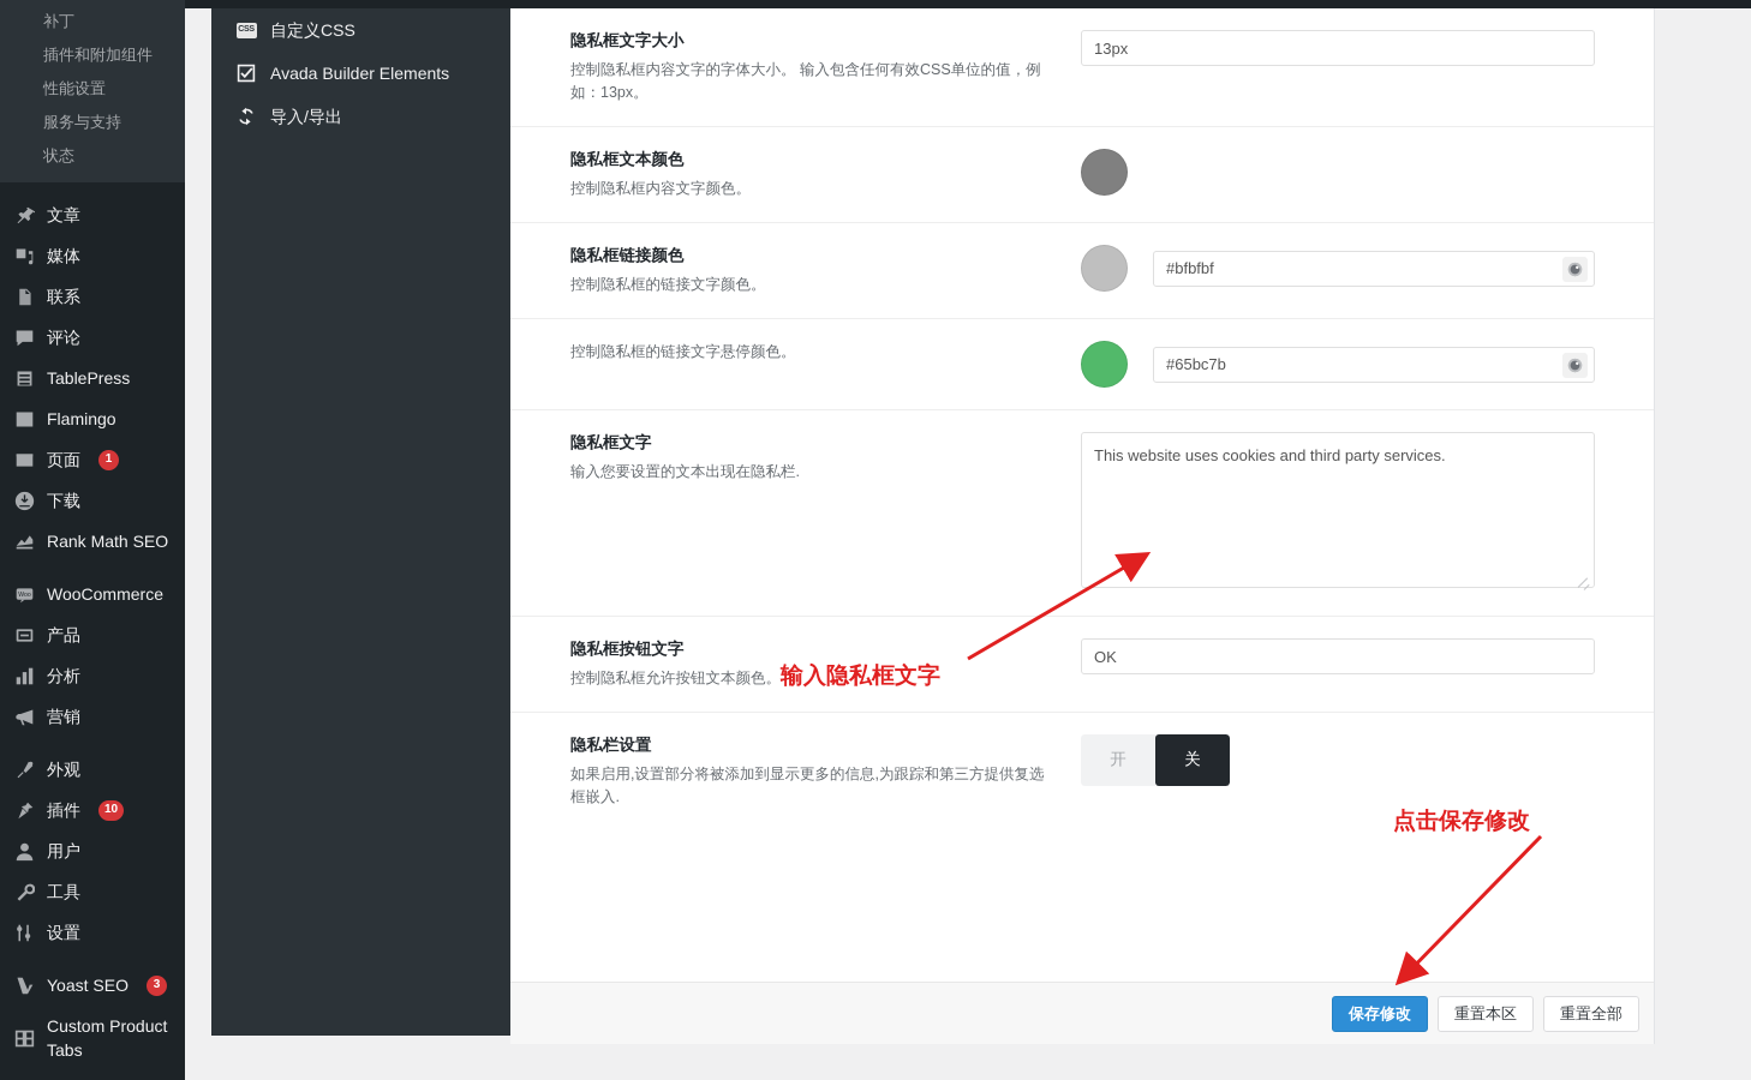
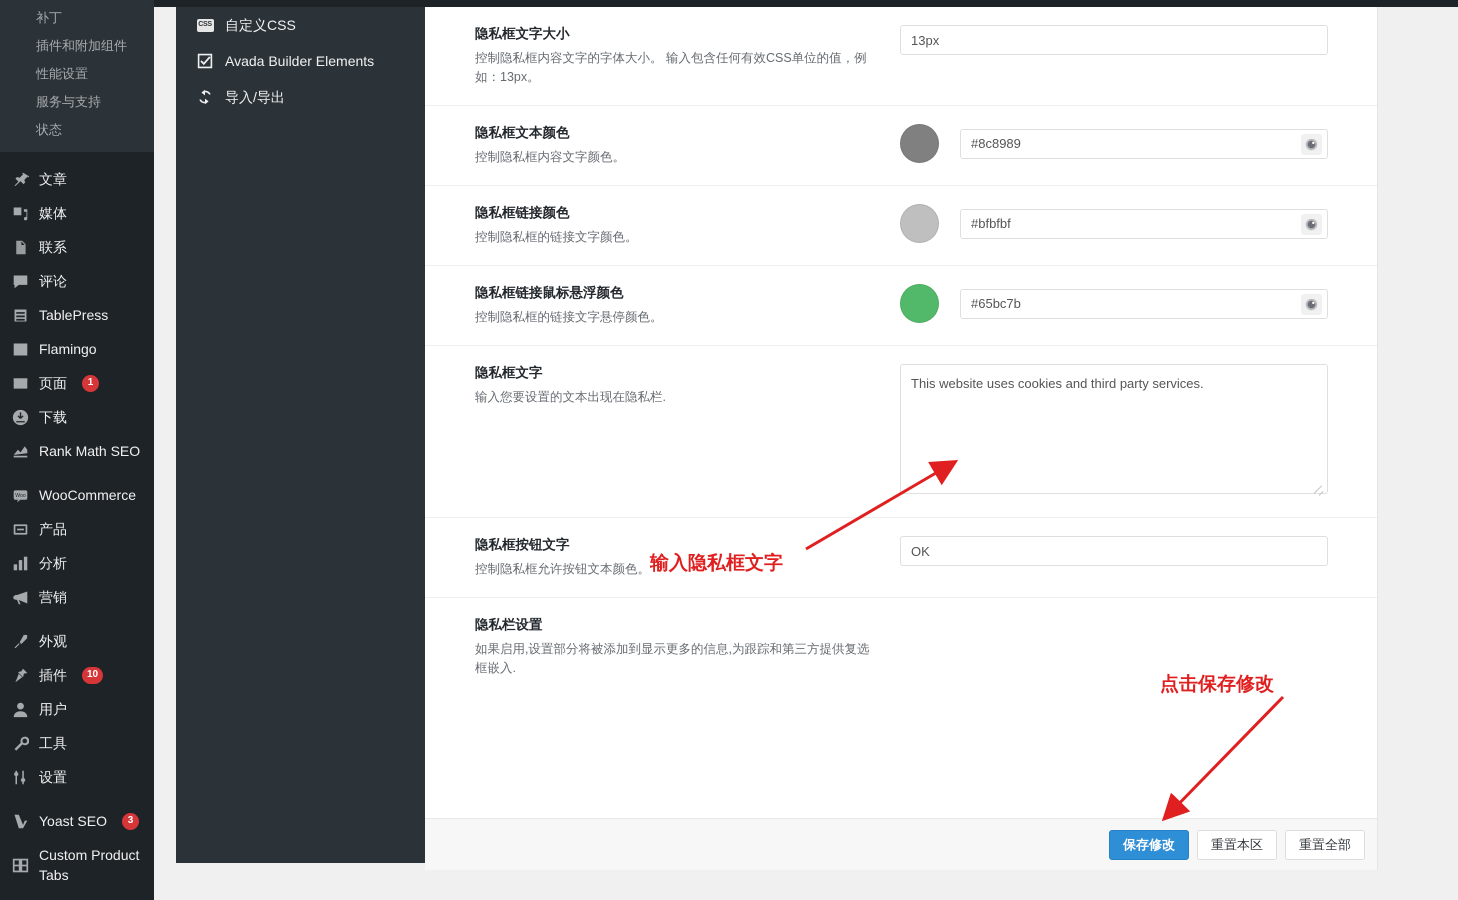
  补丁
  插件和附加组件
  性能设置
  服务与支持
  状态
  文章
  媒体
  联系
  评论
  TablePress
  Flamingo
  页面
  1
  下载
  Rank Math SEO
  WooCommerce
  产品
  分析
  营销
  外观
  插件
  10
  用户
  工具
  设置
  Yoast SEO
  3
  Custom Product Tabs
  自定义CSS
  Avada Builder Elements
  导入/导出
  隐私框文字大小
  控制隐私框内容文字的字体大小。 输入包含任何有效CSS单位的值，例如：13px。
  13px
  隐私框文本颜色
  控制隐私框内容文字颜色。
+ #8c8989
  隐私框链接颜色
  控制隐私框的链接文字颜色。
  #bfbfbf
+ 隐私框链接鼠标悬浮颜色
  控制隐私框的链接文字悬停颜色。
  #65bc7b
  隐私框文字
  输入您要设置的文本出现在隐私栏.
  This website uses cookies and third party services.
  隐私框按钮文字
  控制隐私框允许按钮文本颜色。
  OK
  隐私栏设置
  如果启用,设置部分将被添加到显示更多的信息,为跟踪和第三方提供复选框嵌入.
- 开
- 关
  保存修改
  重置本区
  重置全部
  输入隐私框文字
  点击保存修改
